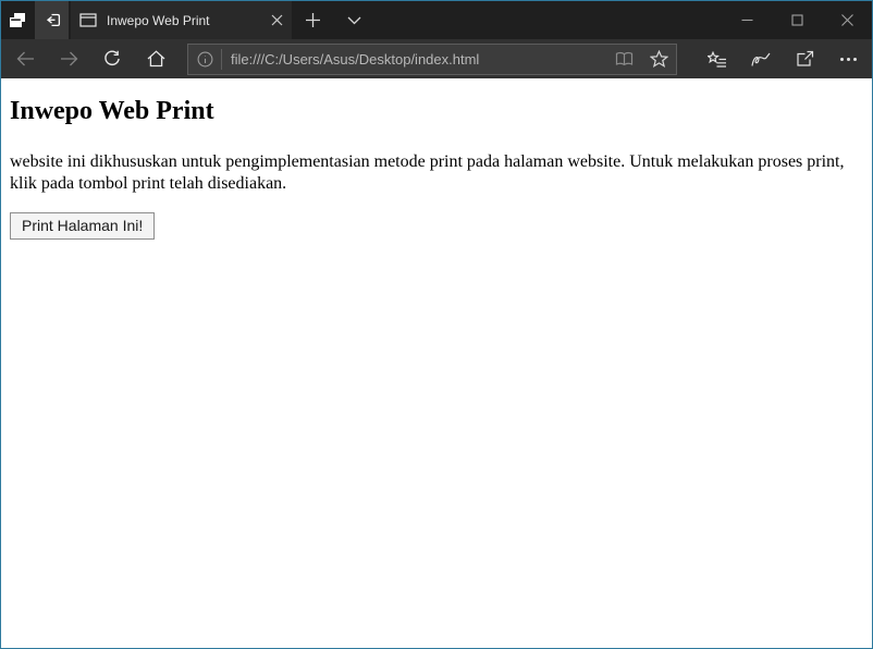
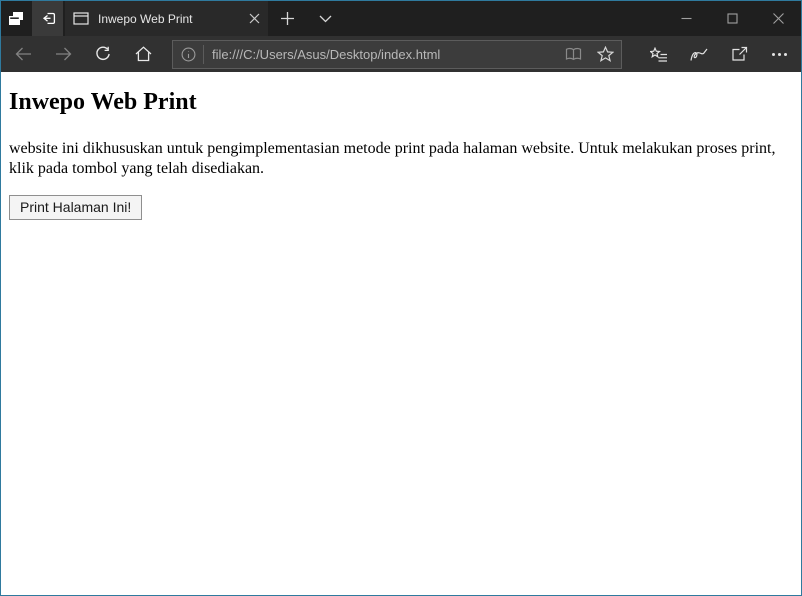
  Inwepo Web Print
  file:///C:/Users/Asus/Desktop/index.html
  Inwepo Web Print
- website ini dikhususkan untuk pengimplementasian metode print pada halaman website. Untuk melakukan proses print, klik pada tombol print telah disediakan.
+ website ini dikhususkan untuk pengimplementasian metode print pada halaman website. Untuk melakukan proses print, klik pada tombol yang telah disediakan.
  Print Halaman Ini!
